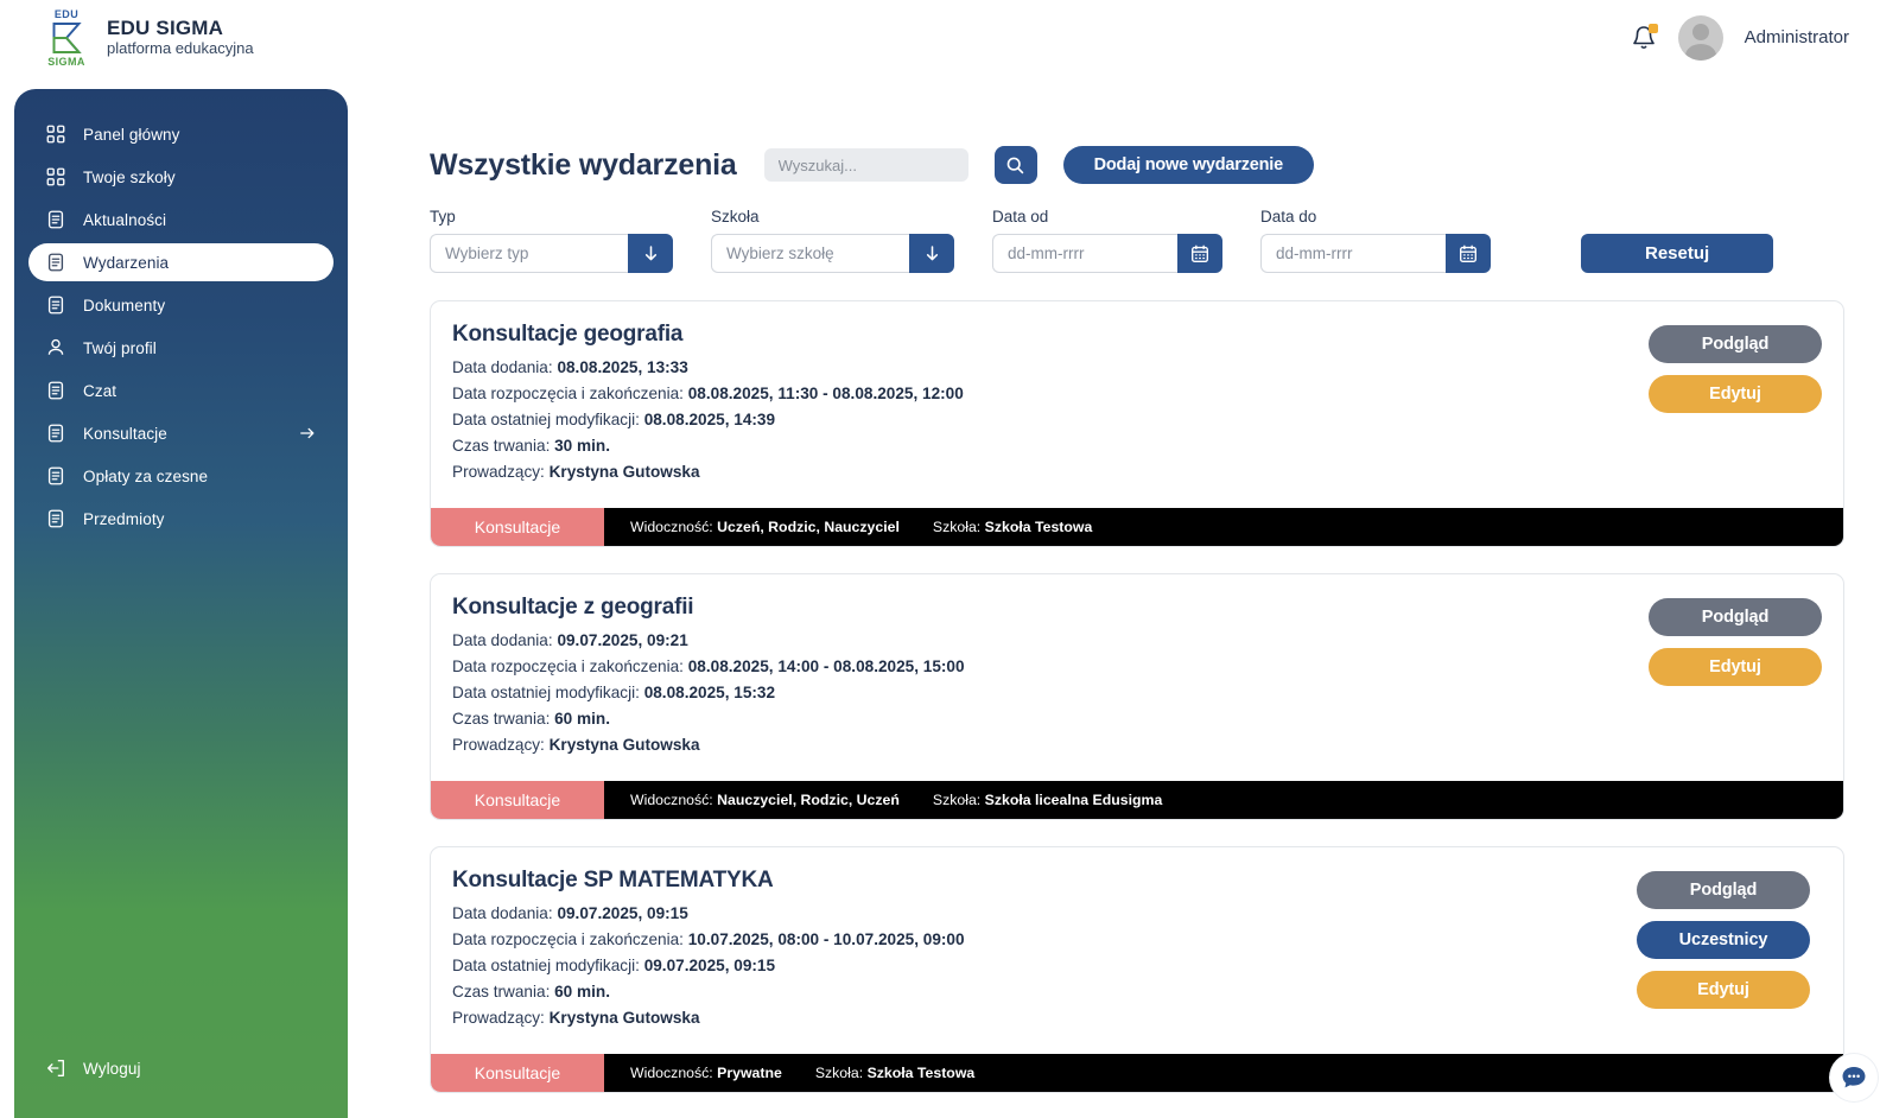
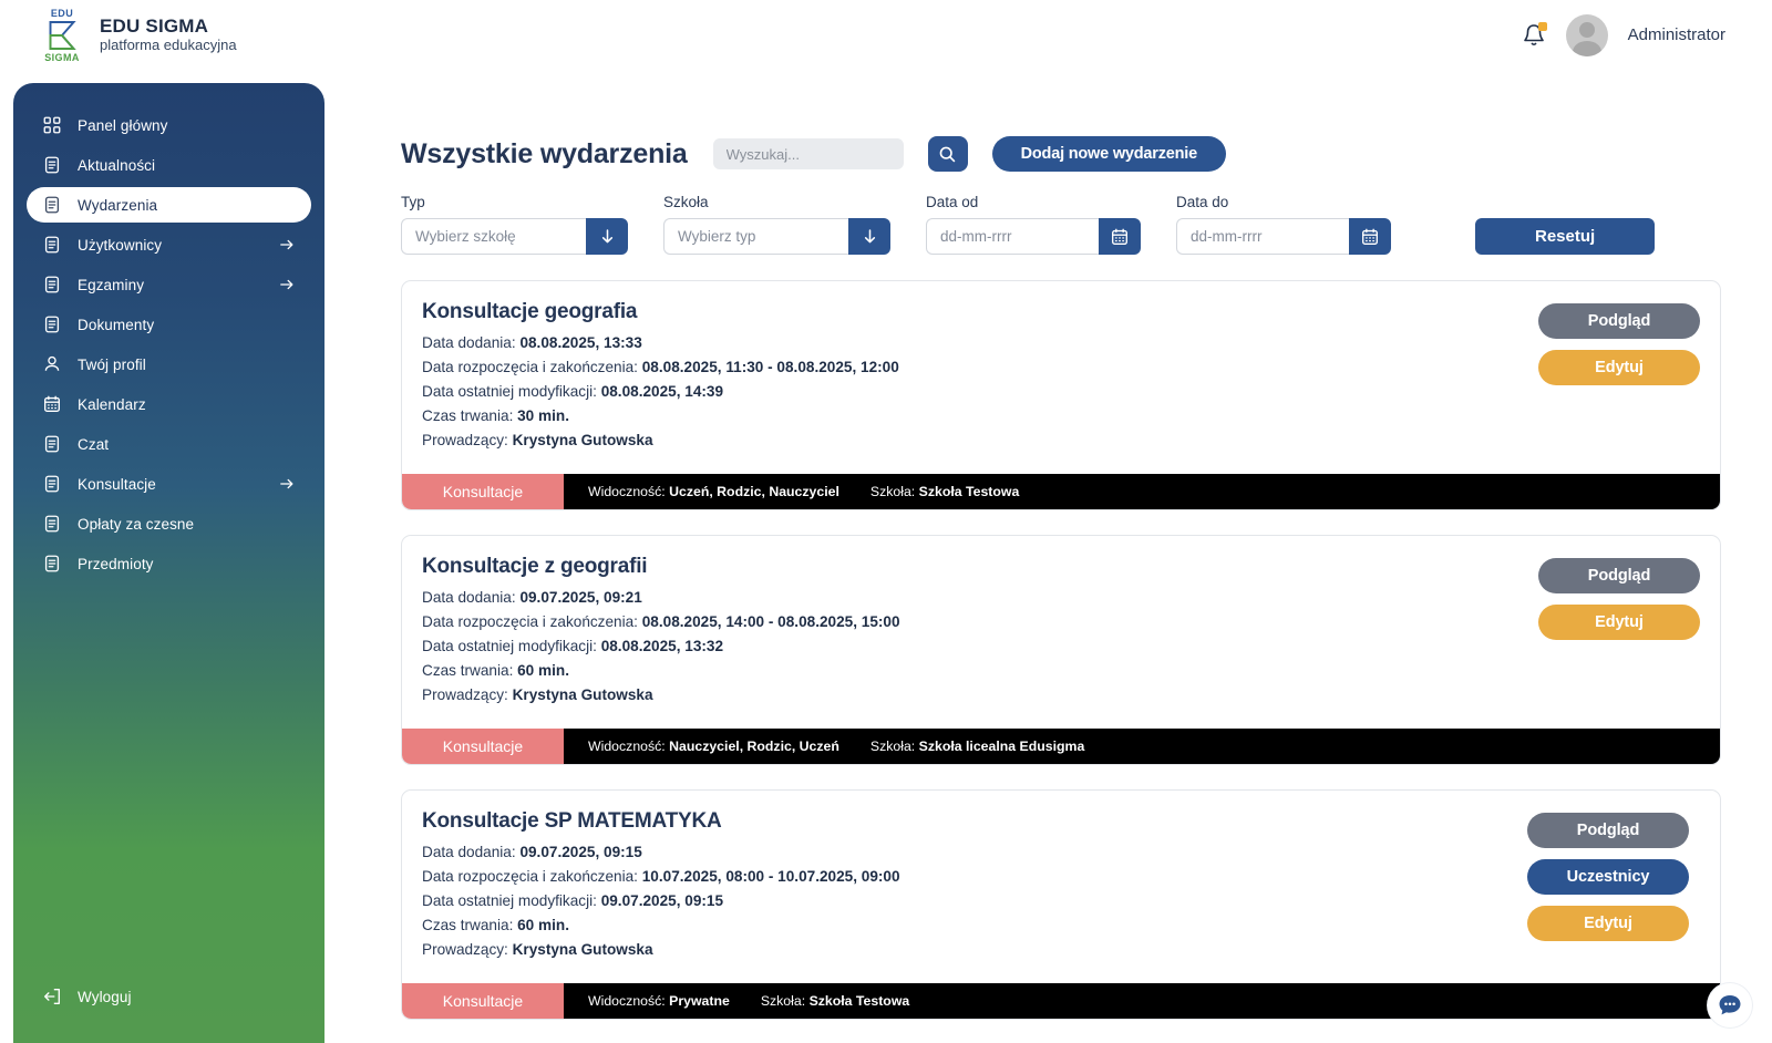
  EDU
  SIGMA
  EDU SIGMA
  platforma edukacyjna
  Administrator
  Panel główny
- Twoje szkoły
  Aktualności
  Wydarzenia
+ Użytkownicy
+ Egzaminy
  Dokumenty
  Twój profil
+ Kalendarz
  Czat
  Konsultacje
  Opłaty za czesne
  Przedmioty
  Wyloguj
  Wszystkie wydarzenia
  Wyszukaj...
  Dodaj nowe wydarzenie
  Typ
- Wybierz typ
+ Wybierz szkołę
  Szkoła
- Wybierz szkołę
+ Wybierz typ
  Data od
  dd-mm-rrrr
  Data do
  dd-mm-rrrr
  Resetuj
  Konsultacje geografia
  Data dodania: 08.08.2025, 13:33
  Data rozpoczęcia i zakończenia: 08.08.2025, 11:30 - 08.08.2025, 12:00
  Data ostatniej modyfikacji: 08.08.2025, 14:39
  Czas trwania: 30 min.
  Prowadzący: Krystyna Gutowska
  Podgląd
  Edytuj
  Konsultacje
  Widoczność: Uczeń, Rodzic, Nauczyciel
  Szkoła: Szkoła Testowa
  Konsultacje z geografii
  Data dodania: 09.07.2025, 09:21
  Data rozpoczęcia i zakończenia: 08.08.2025, 14:00 - 08.08.2025, 15:00
- Data ostatniej modyfikacji: 08.08.2025, 15:32
+ Data ostatniej modyfikacji: 08.08.2025, 13:32
  Czas trwania: 60 min.
  Prowadzący: Krystyna Gutowska
  Podgląd
  Edytuj
  Konsultacje
  Widoczność: Nauczyciel, Rodzic, Uczeń
  Szkoła: Szkoła licealna Edusigma
  Konsultacje SP MATEMATYKA
  Data dodania: 09.07.2025, 09:15
  Data rozpoczęcia i zakończenia: 10.07.2025, 08:00 - 10.07.2025, 09:00
  Data ostatniej modyfikacji: 09.07.2025, 09:15
  Czas trwania: 60 min.
  Prowadzący: Krystyna Gutowska
  Podgląd
  Uczestnicy
  Edytuj
  Konsultacje
  Widoczność: Prywatne
  Szkoła: Szkoła Testowa
